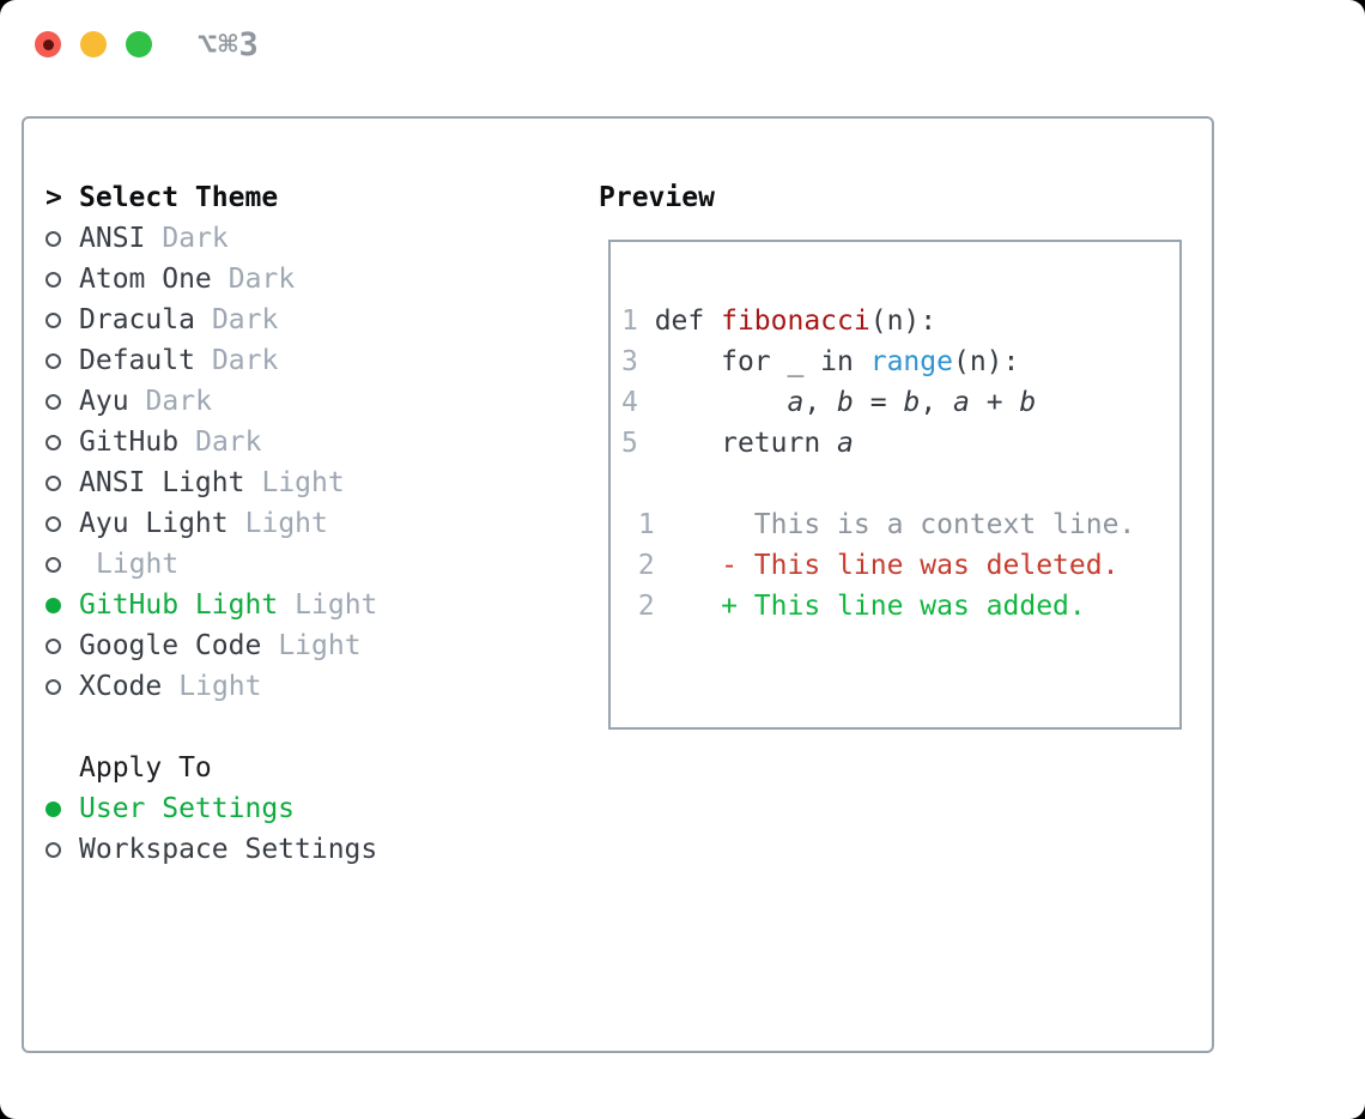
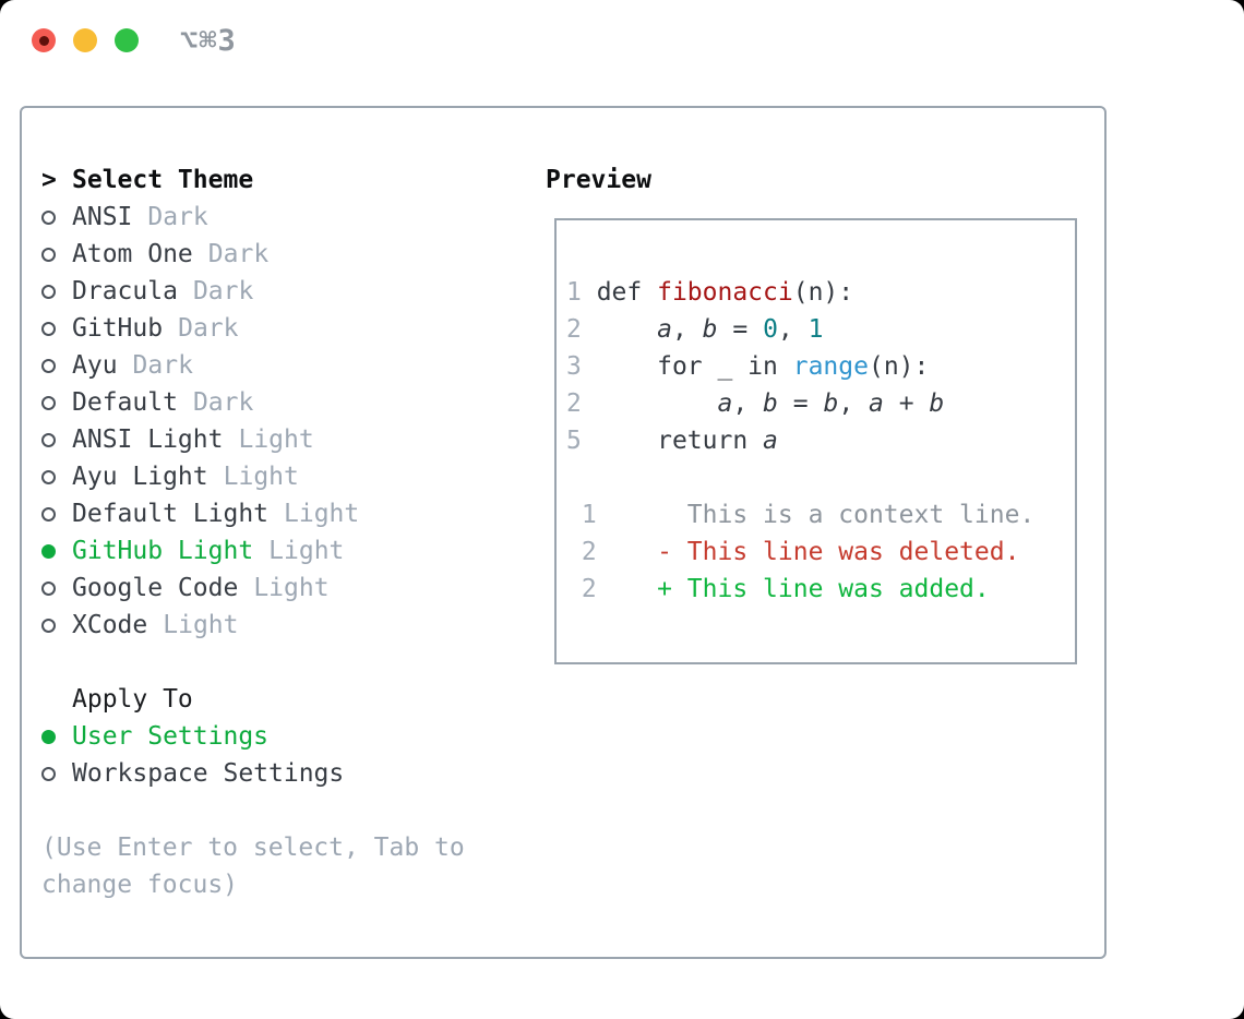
  ⌥⌘3
  >
  Select Theme
  ANSI
  Dark
  Atom One
  Dark
  Dracula
  Dark
- Default
+ GitHub
  Dark
  Ayu
  Dark
- GitHub
+ Default
  Dark
  ANSI Light
  Light
  Ayu Light
  Light
+ Default Light
  Light
  GitHub Light
  Light
  Google Code
  Light
  XCode
  Light
  Apply To
  User Settings
  Workspace Settings
+ (Use Enter to select, Tab to change focus)
  Preview
  1 def fibonacci(n):
+ 2 a, b = 0, 1
  3 for _ in range(n):
- 4 a, b = b, a + b
+ 2 a, b = b, a + b
  5 return a
  1 This is a context line.
  2 - This line was deleted.
  2 + This line was added.
